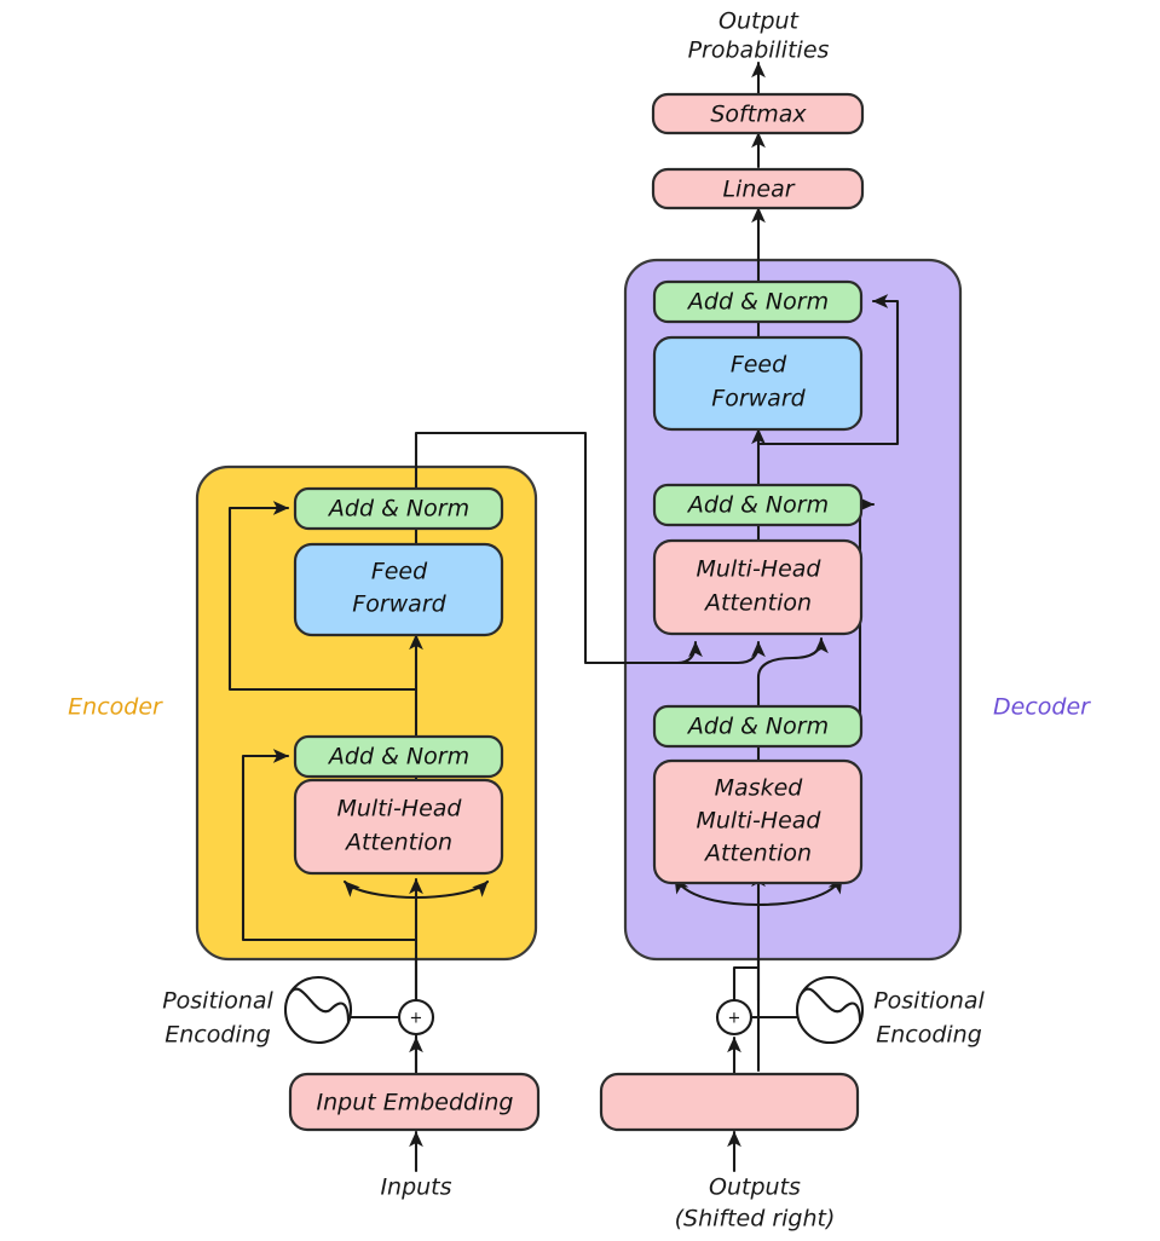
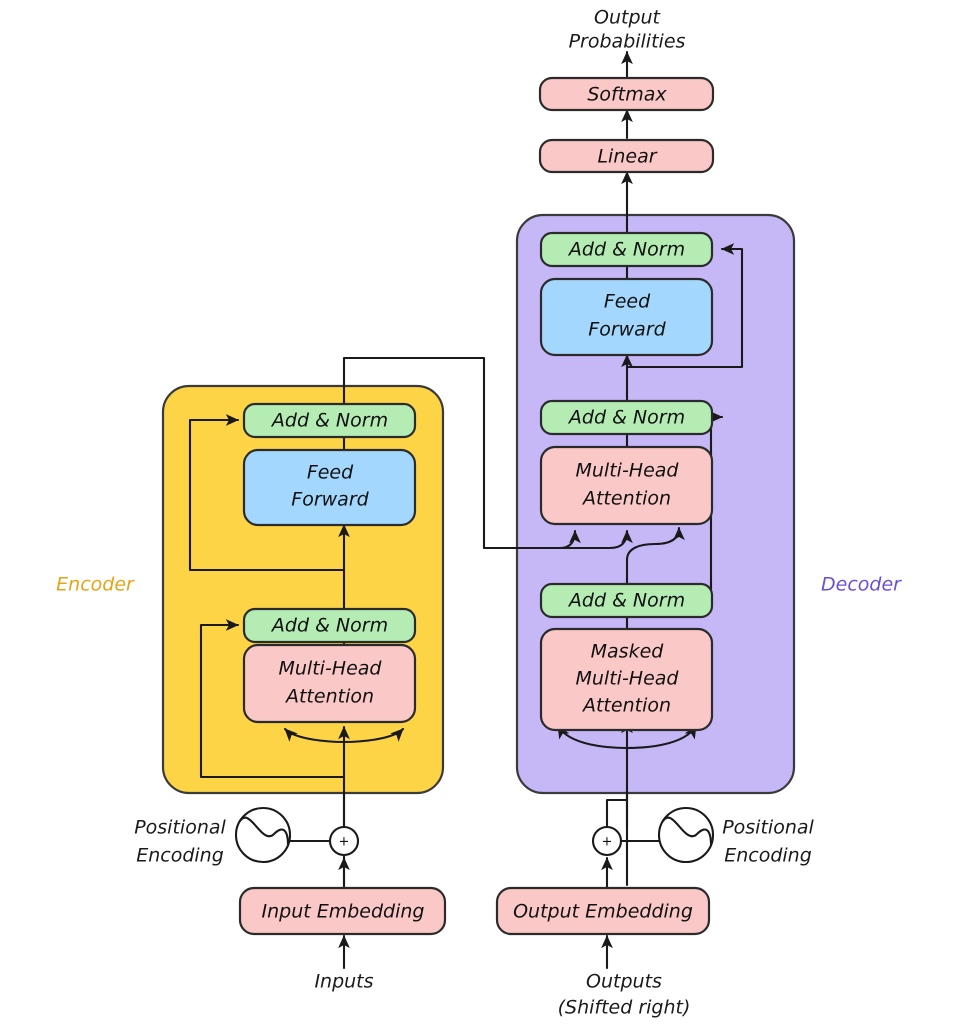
  Softmax
  Linear
  Output
  Probabilities
  Add & Norm
  Feed
  Forward
  Add & Norm
  Multi-Head
  Attention
  Encoder
  Add & Norm
  Feed
  Forward
  Add & Norm
  Multi-Head
  Attention
  Add & Norm
  Masked
  Multi-Head
  Attention
  Decoder
  +
  Positional
  Encoding
  Input Embedding
  Inputs
  +
  Positional
  Encoding
+ Output Embedding
  Outputs
  (Shifted right)
